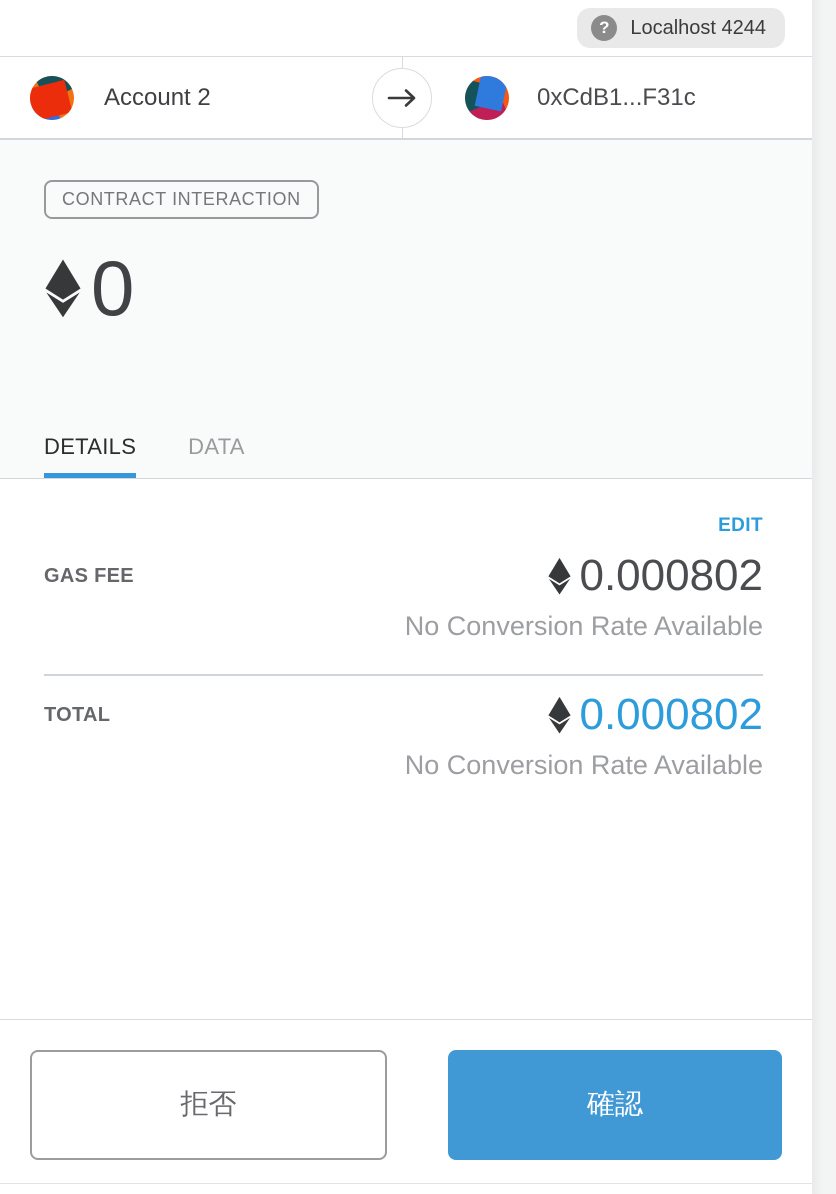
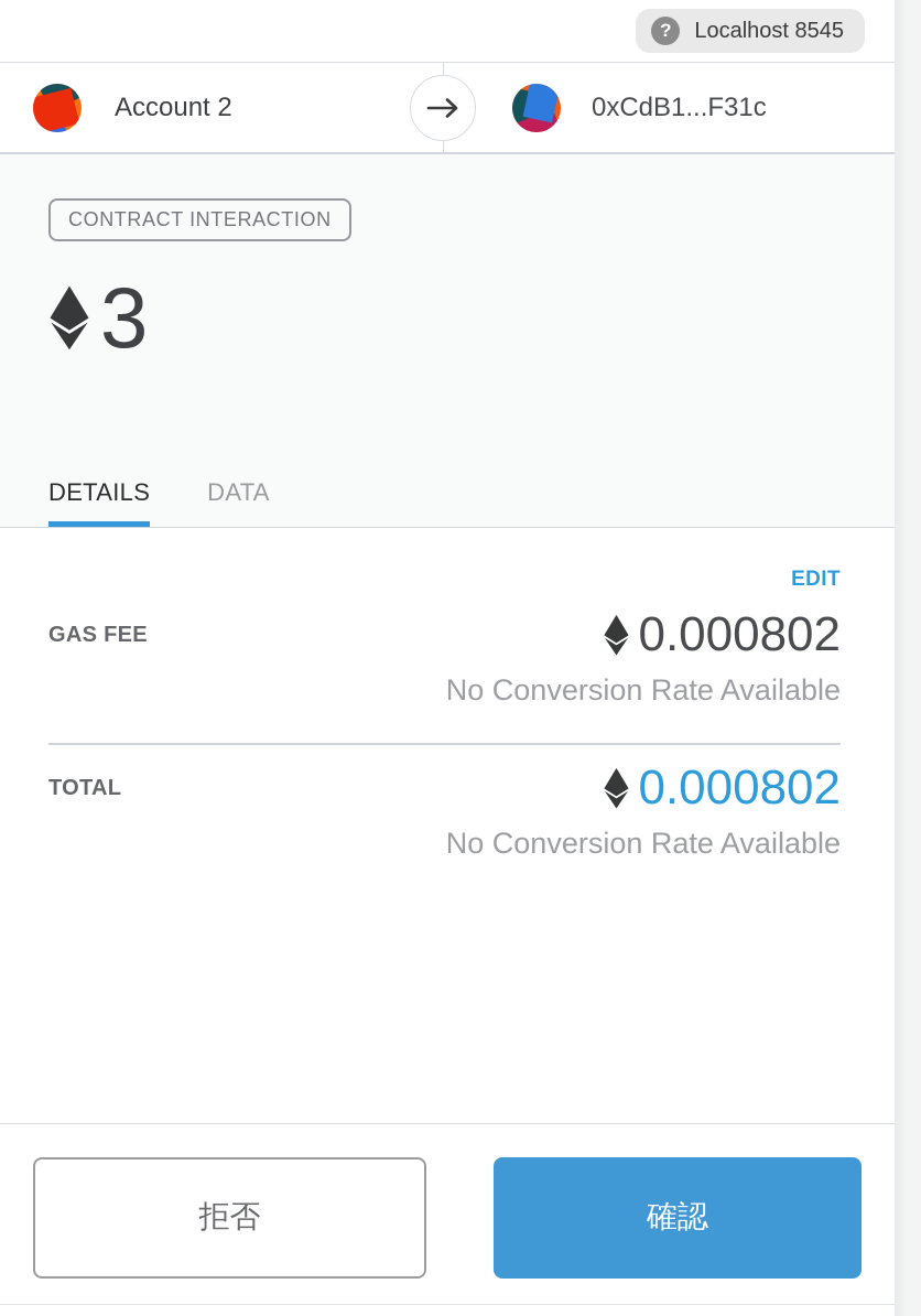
  ?
- Localhost 4244
+ Localhost 8545
  Account 2
  0xCdB1...F31c
  CONTRACT INTERACTION
- 0
+ 3
  DETAILS
  DATA
  EDIT
  GAS FEE
  0.000802
  No Conversion Rate Available
  TOTAL
  0.000802
  No Conversion Rate Available
  拒否
  確認
